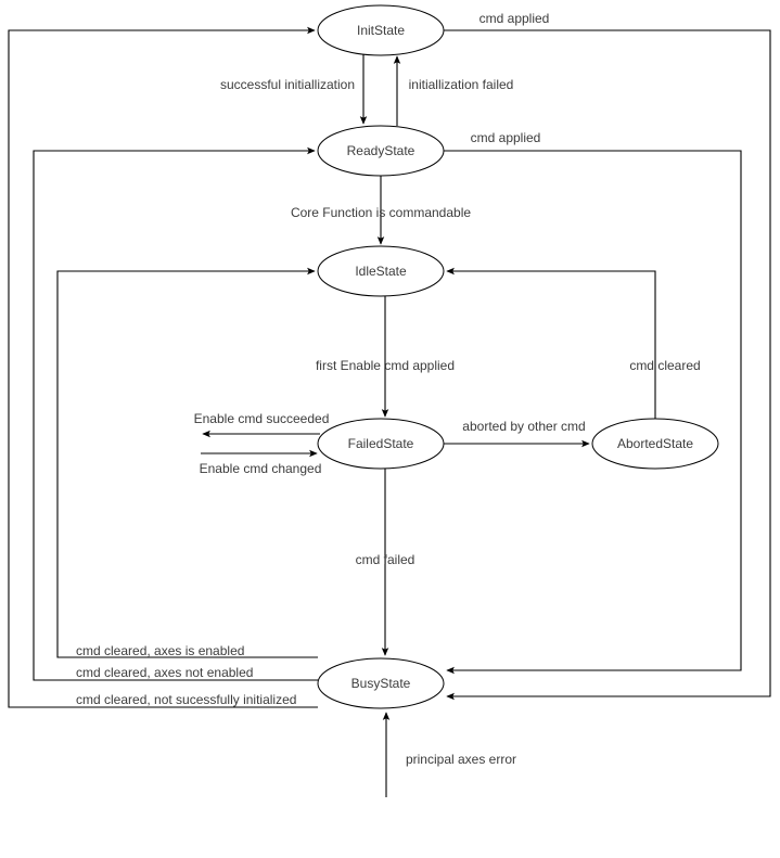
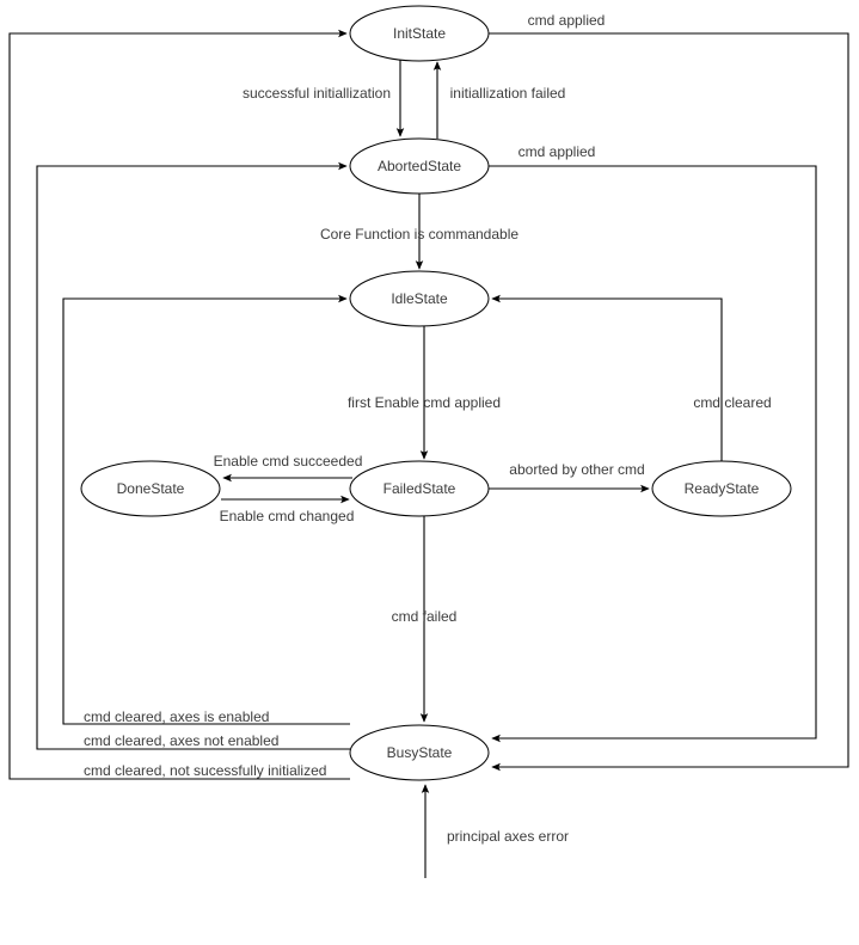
  InitState
- ReadyState
+ AbortedState
  IdleState
+ DoneState
  FailedState
- AbortedState
+ ReadyState
  BusyState
  successful initiallization
  initiallization failed
  cmd applied
  Core Function is commandable
  cmd applied
  first Enable cmd applied
  Enable cmd succeeded
  Enable cmd changed
  aborted by other cmd
  cmd cleared
  cmd failed
  cmd cleared, axes is enabled
  cmd cleared, axes not enabled
  cmd cleared, not sucessfully initialized
  principal axes error
